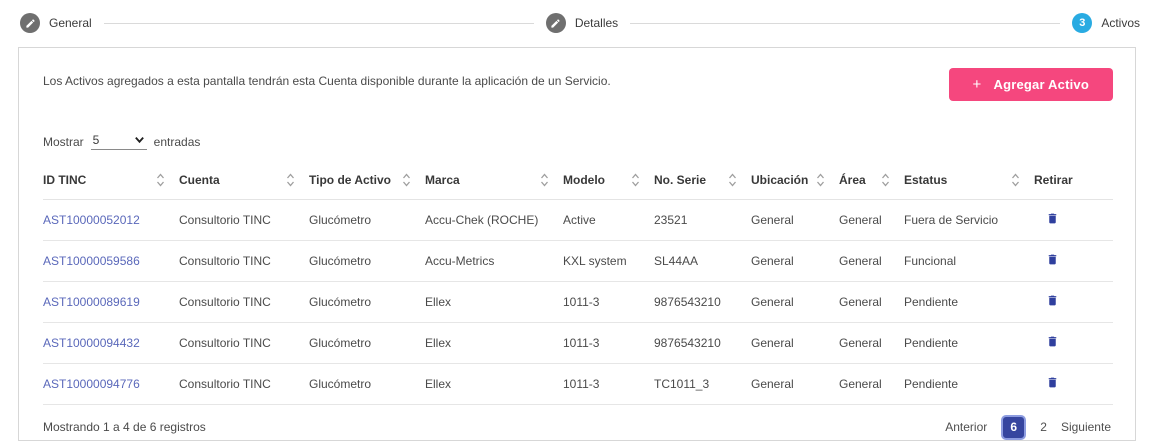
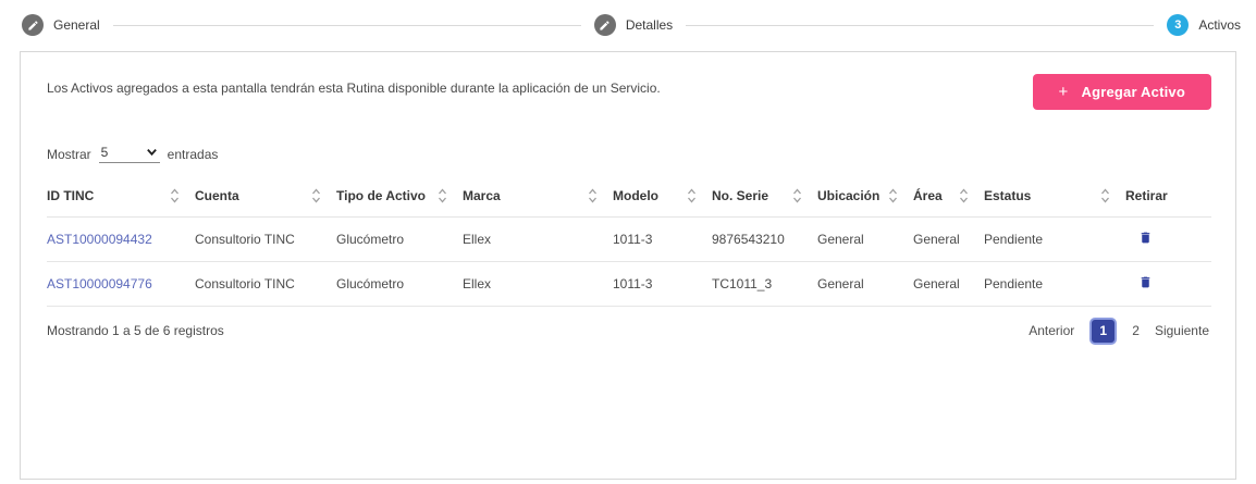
  General
  Detalles
  3
  Activos
- Los Activos agregados a esta pantalla tendrán esta Cuenta disponible durante la aplicación de un Servicio.
+ Los Activos agregados a esta pantalla tendrán esta Rutina disponible durante la aplicación de un Servicio.
  +
  Agregar Activo
  Mostrar
  5
  entradas
  ID TINC	Cuenta	Tipo de Activo	Marca	Modelo	No. Serie	Ubicación	Área	Estatus	Retirar
- AST10000052012	Consultorio TINC	Glucómetro	Accu-Chek (ROCHE)	Active	23521	General	General	Fuera de Servicio
- AST10000059586	Consultorio TINC	Glucómetro	Accu-Metrics	KXL system	SL44AA	General	General	Funcional
- AST10000089619	Consultorio TINC	Glucómetro	Ellex	1011-3	9876543210	General	General	Pendiente
  AST10000094432	Consultorio TINC	Glucómetro	Ellex	1011-3	9876543210	General	General	Pendiente
  AST10000094776	Consultorio TINC	Glucómetro	Ellex	1011-3	TC1011_3	General	General	Pendiente
- Mostrando 1 a 4 de 6 registros
+ Mostrando 1 a 5 de 6 registros
  Anterior
- 6
+ 1
  2
  Siguiente
